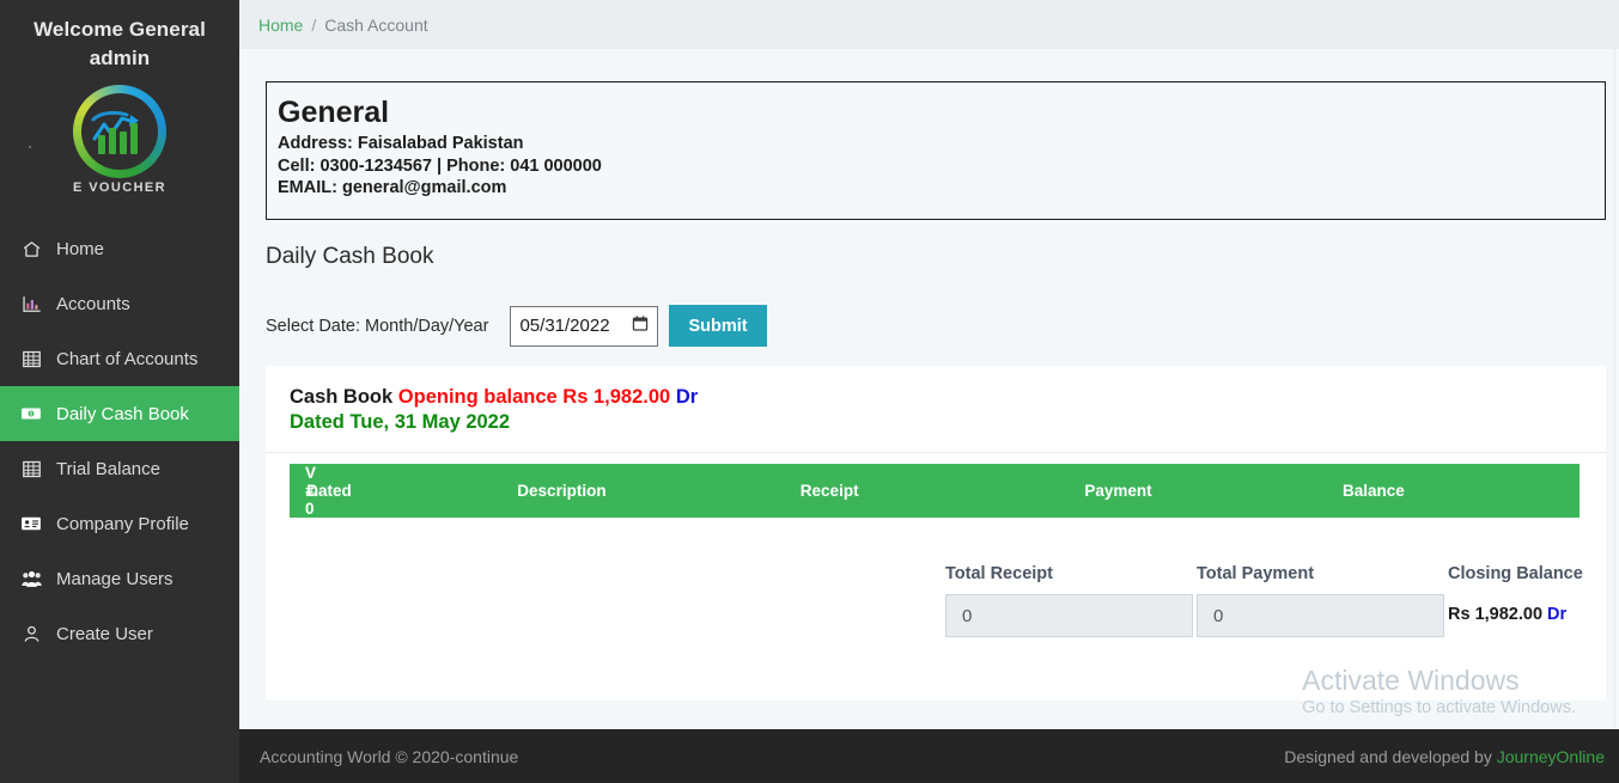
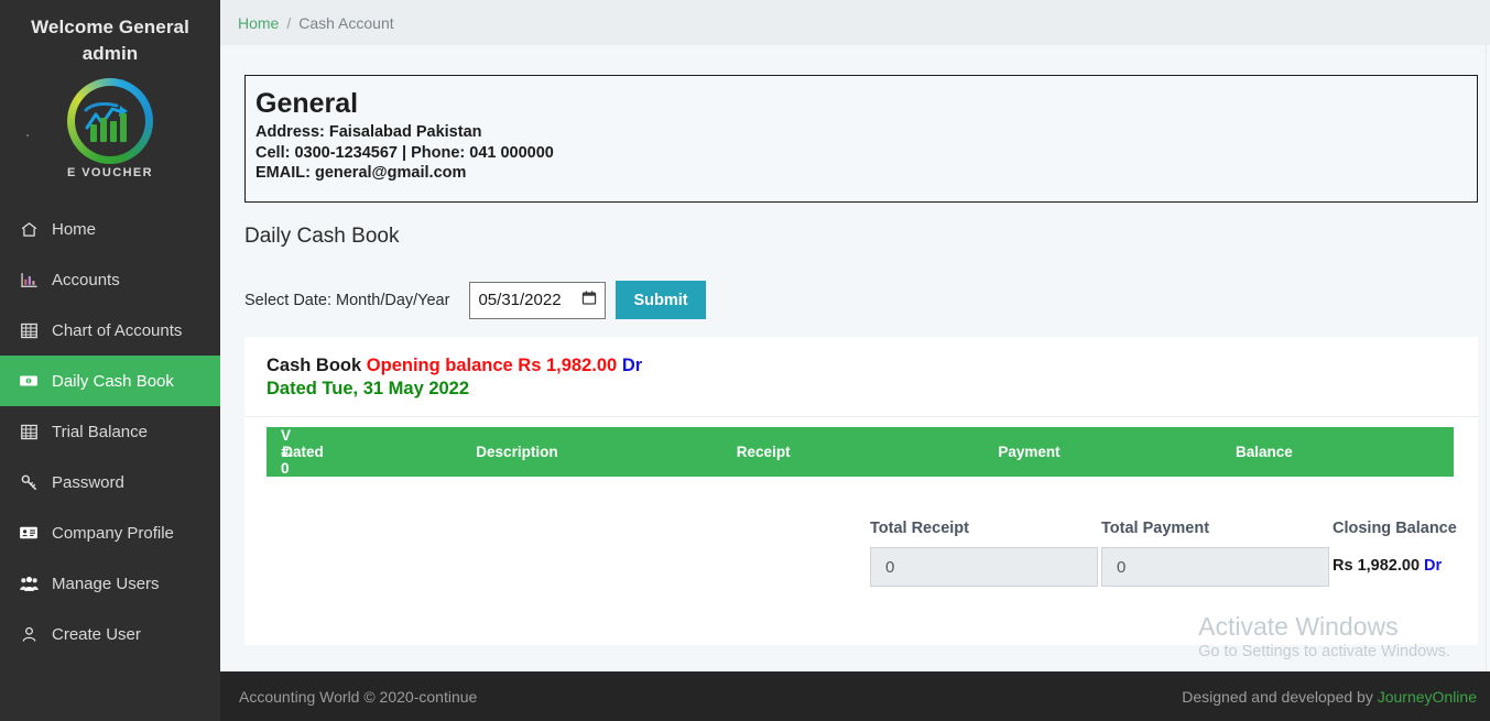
  Welcome General admin
  E VOUCHER
  Home
  Accounts
  Chart of Accounts
  Daily Cash Book
  Trial Balance
+ Password
  Company Profile
  Manage Users
  Create User
  Home
  /
  Cash Account
  General
  Address: Faisalabad Pakistan
  Cell: 0300-1234567 | Phone: 041 000000
  EMAIL: general@gmail.com
  Daily Cash Book
  Select Date: Month/Day/Year
  05/31/2022
  Submit
  Cash Book Opening balance Rs 1,982.00 Dr
  Dated Tue, 31 May 2022
  V 0	Dated	Description	Receipt	Payment	Balance
  Total Receipt
  0
  Total Payment
  0
  Closing Balance
  Rs 1,982.00 Dr
  Activate Windows
  Go to Settings to activate Windows.
  Accounting World © 2020-continue
  Designed and developed by JourneyOnline
